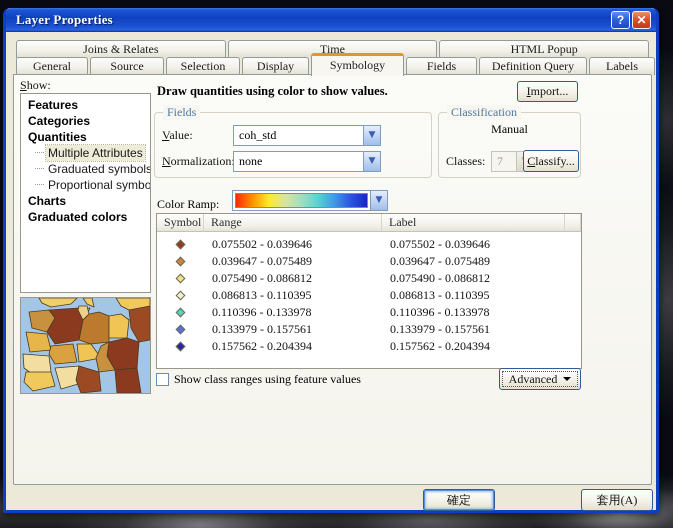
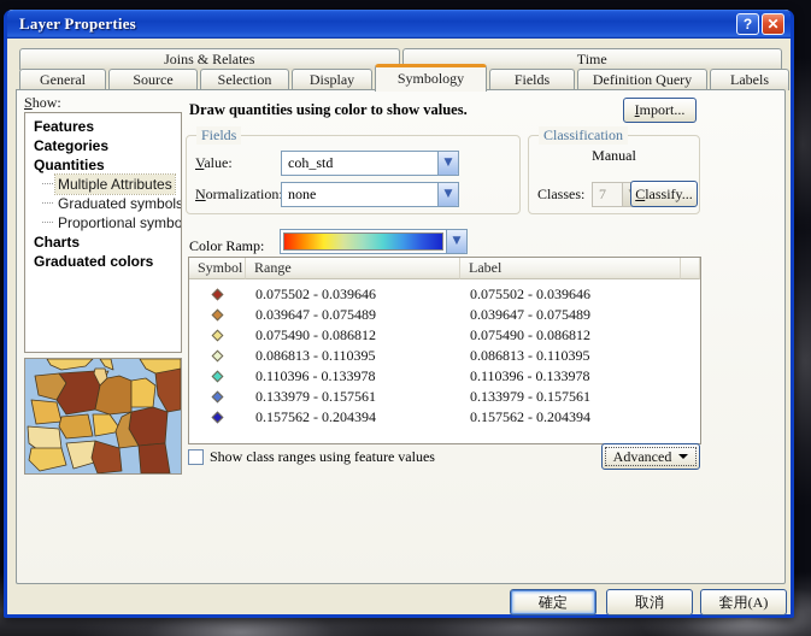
  Layer Properties
  ?
  ✕
  Joins & Relates
  Time
- HTML Popup
  General
  Source
  Selection
  Display
  Symbology
  Fields
  Definition Query
  Labels
  Show:
  Features
  Categories
  Quantities
  Multiple Attributes
  Graduated symbols
  Proportional symbo
  Charts
  Graduated colors
  Draw quantities using color to show values.
  Import...
  Fields
  Value:
  coh_std
  ▼
  Normalization
  none
  ▼
  Classification
  Manual
  Classes:
  7
  Classify...
  Color Ramp:
  ▼
  Symbol
  Range
  Label
  0.075502 - 0.039646
  0.075502 - 0.039646
  0.039647 - 0.075489
  0.039647 - 0.075489
  0.075490 - 0.086812
  0.075490 - 0.086812
  0.086813 - 0.110395
  0.086813 - 0.110395
  0.110396 - 0.133978
  0.110396 - 0.133978
  0.133979 - 0.157561
  0.133979 - 0.157561
  0.157562 - 0.204394
  0.157562 - 0.204394
  Show class ranges using feature values
  Advanced
  確定
+ 取消
  套用(A)
